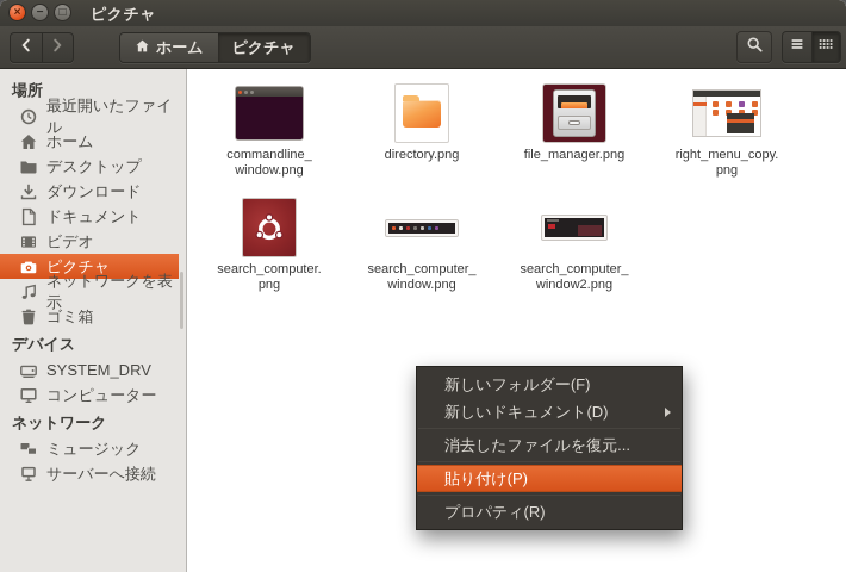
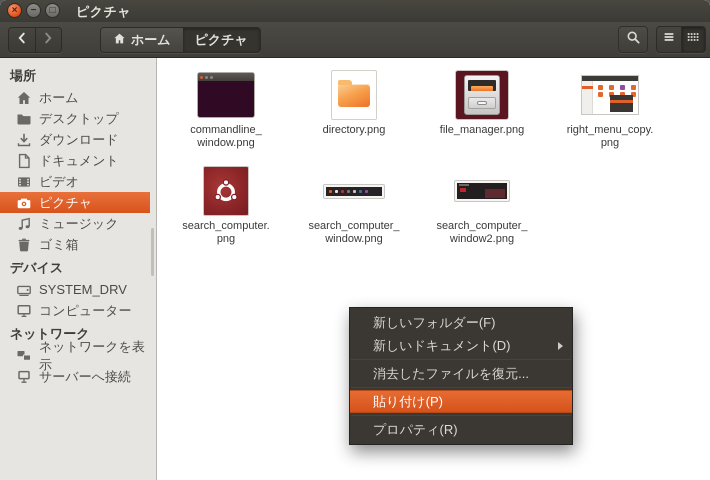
  ×
  −
  □
  ピクチャ
  ホーム
  ピクチャ
  場所
- 最近開いたファイル
  ホーム
  デスクトップ
  ダウンロード
  ドキュメント
  ビデオ
  ピクチャ
- ネットワークを表示
+ ミュージック
  ゴミ箱
  デバイス
  SYSTEM_DRV
  コンピューター
  ネットワーク
- ミュージック
+ ネットワークを表示
  サーバーへ接続
  commandline_
  window.png
  directory.png
  file_manager.png
  right_menu_copy.
  png
  search_computer.
  png
  search_computer_
  window.png
  search_computer_
  window2.png
  新しいフォルダー(F)
  新しいドキュメント(D)
  消去したファイルを復元...
  貼り付け(P)
  プロパティ(R)
